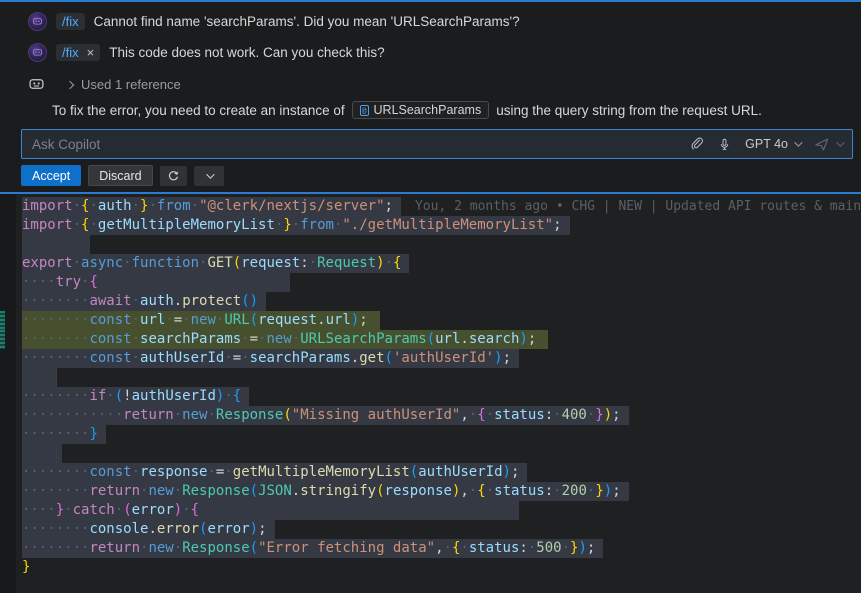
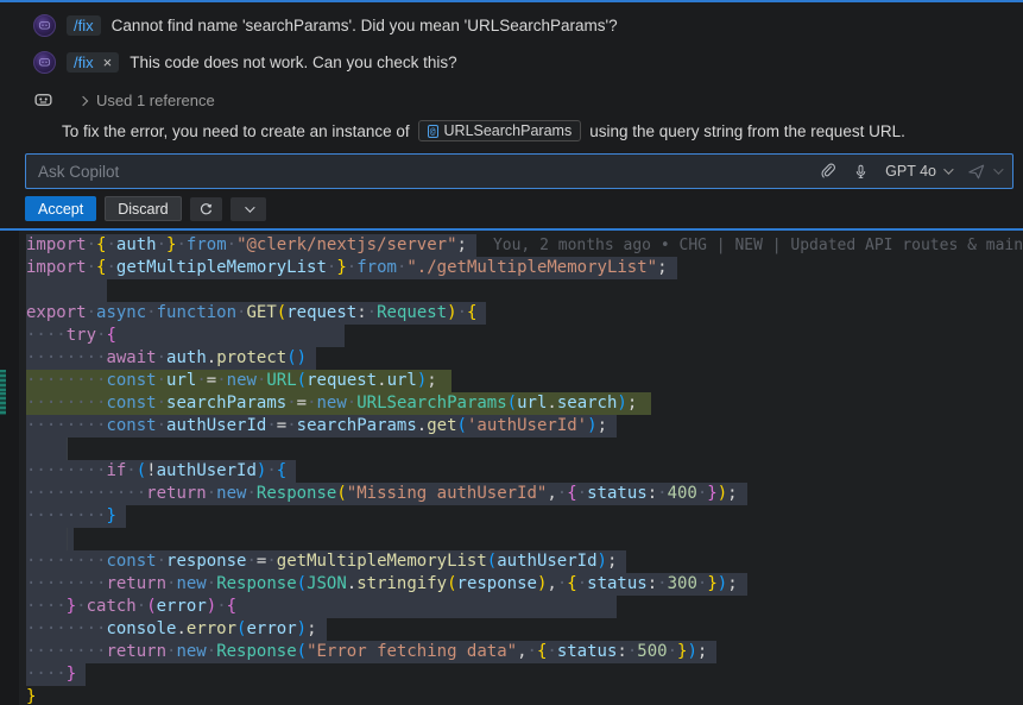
  /fix
  Cannot find name 'searchParams'. Did you mean 'URLSearchParams'?
  /fix
  ×
  This code does not work. Can you check this?
  Used 1 reference
  To fix the error, you need to create an instance of
  @
  URLSearchParams
  using the query string from the request URL.
  Ask Copilot
  GPT 4o
  Accept
  Discard
  import·{·auth·}·from·"@clerk/nextjs/server"; You, 2 months ago • CHG | NEW | Updated API routes & main
  import·{·getMultipleMemoryList·}·from·"./getMultipleMemoryList";
  export·async·function·GET(request:·Request)·{
  ····try·{
  ········await·auth.protect()
  ········const·url·=·new·URL(request.url);
  ········const·searchParams·=·new·URLSearchParams(url.search);
  ········const·authUserId·=·searchParams.get('authUserId');
  ········if·(!authUserId)·{
  ············return·new·Response("Missing authUserId",·{·status:·400·});
  ········}
  ········const·response·=·getMultipleMemoryList(authUserId);
- ········return·new·Response(JSON.stringify(response),·{·status:·200·});
+ ········return·new·Response(JSON.stringify(response),·{·status:·300·});
  ····}·catch·(error)·{
  ········console.error(error);
  ········return·new·Response("Error fetching data",·{·status:·500·});
+ ····}
  }
